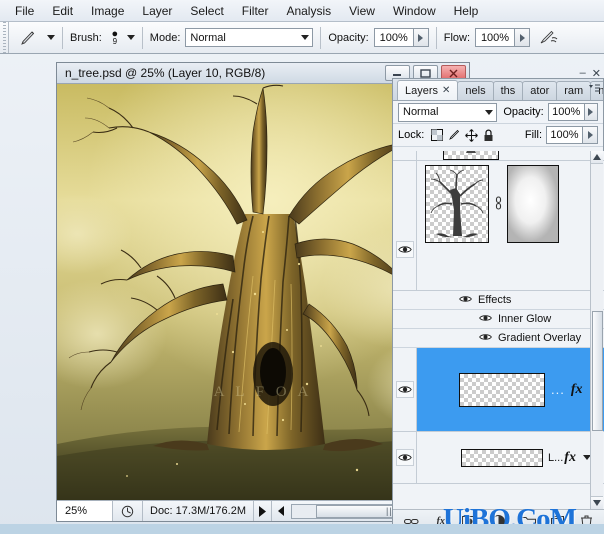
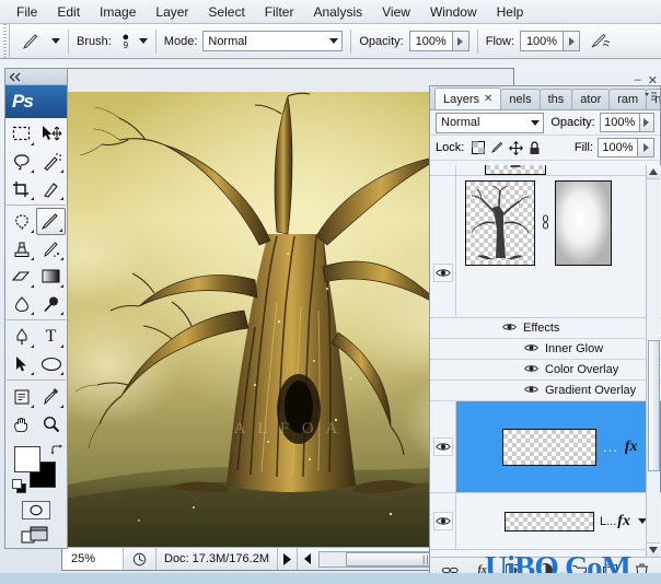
  File
  Edit
  Image
  Layer
  Select
  Filter
  Analysis
  View
  Window
  Help
  Brush:
  ●
  9
  Mode:
  Normal
  Opacity:
  100%
  Flow:
  100%
- n_tree.psd @ 25% (Layer 10, RGB/8)
  A L F O A
  25%
  Doc: 17.3M/176.2M
+ Ps
+ T
  –
  ✕
  Layers
  ✕
  nels
  ths
  ator
  ram
  Normal
  Opacity:
  100%
  Lock:
  Fill:
  100%
  Effects
  Inner Glow
+ Color Overlay
  Gradient Overlay
  ...
  fx
  L...
  fx
  fx
  UiBQ.CoM
